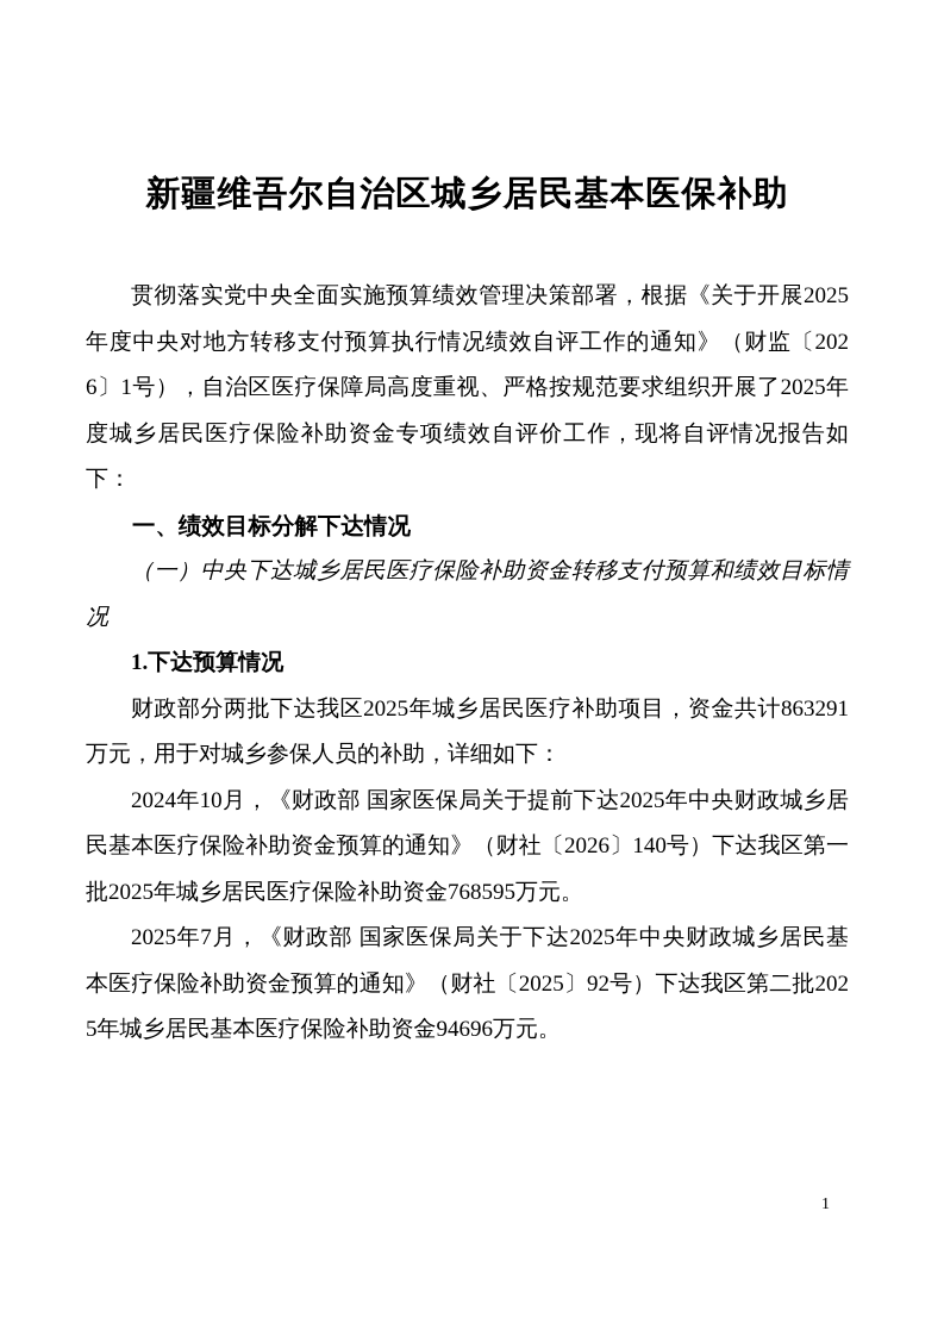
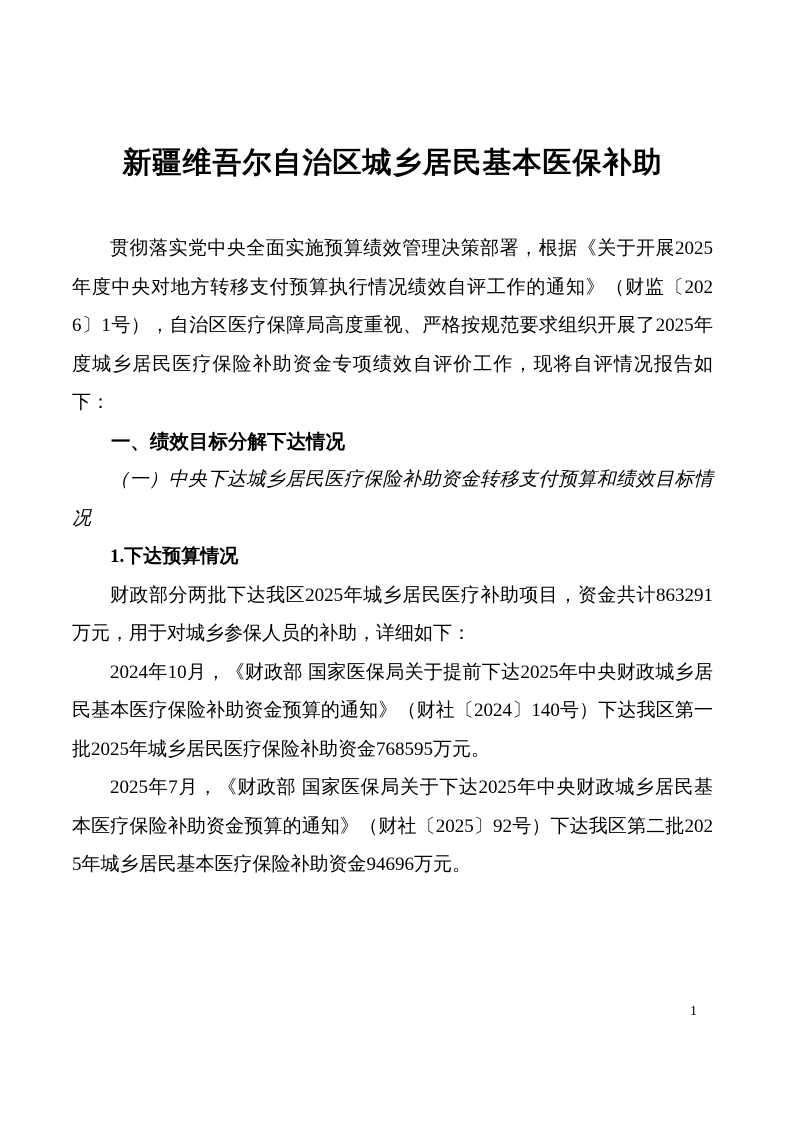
  新疆维吾尔自治区城乡居民基本医保补助
  贯彻落实党中央全面实施预算绩效管理决策部署，根据《关于开展2025年度中央对地方转移支付预算执行情况绩效自评工作的通知》（财监〔2026〕1号），自治区医疗保障局高度重视、严格按规范要求组织开展了2025年度城乡居民医疗保险补助资金专项绩效自评价工作，现将自评情况报告如下：
  一、绩效目标分解下达情况
  （一）中央下达城乡居民医疗保险补助资金转移支付预算和绩效目标情况
  1.下达预算情况
  财政部分两批下达我区2025年城乡居民医疗补助项目，资金共计863291万元，用于对城乡参保人员的补助，详细如下：
- 2024年10月，《财政部 国家医保局关于提前下达2025年中央财政城乡居民基本医疗保险补助资金预算的通知》（财社〔2026〕140号）下达我区第一批2025年城乡居民医疗保险补助资金768595万元。
+ 2024年10月，《财政部 国家医保局关于提前下达2025年中央财政城乡居民基本医疗保险补助资金预算的通知》（财社〔2024〕140号）下达我区第一批2025年城乡居民医疗保险补助资金768595万元。
  2025年7月，《财政部 国家医保局关于下达2025年中央财政城乡居民基本医疗保险补助资金预算的通知》（财社〔2025〕92号）下达我区第二批2025年城乡居民基本医疗保险补助资金94696万元。
  1
